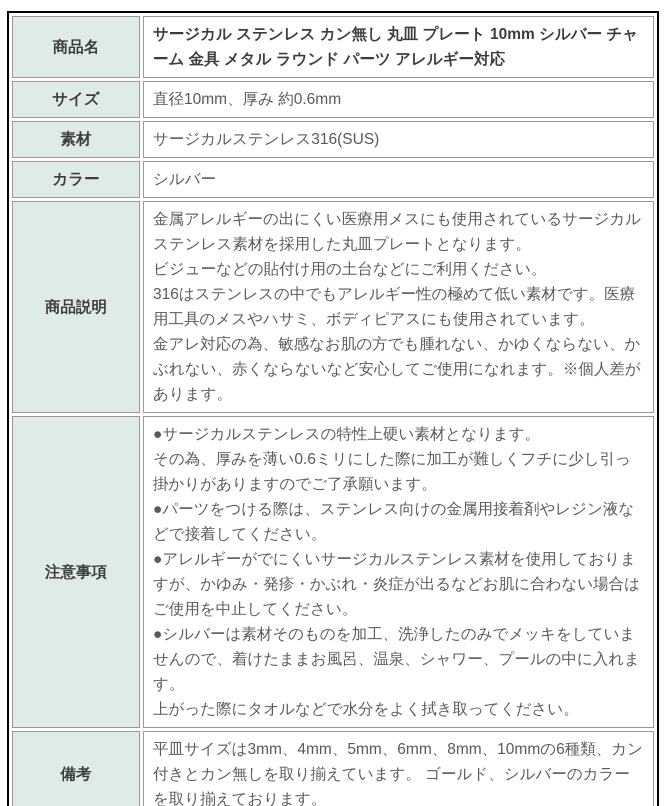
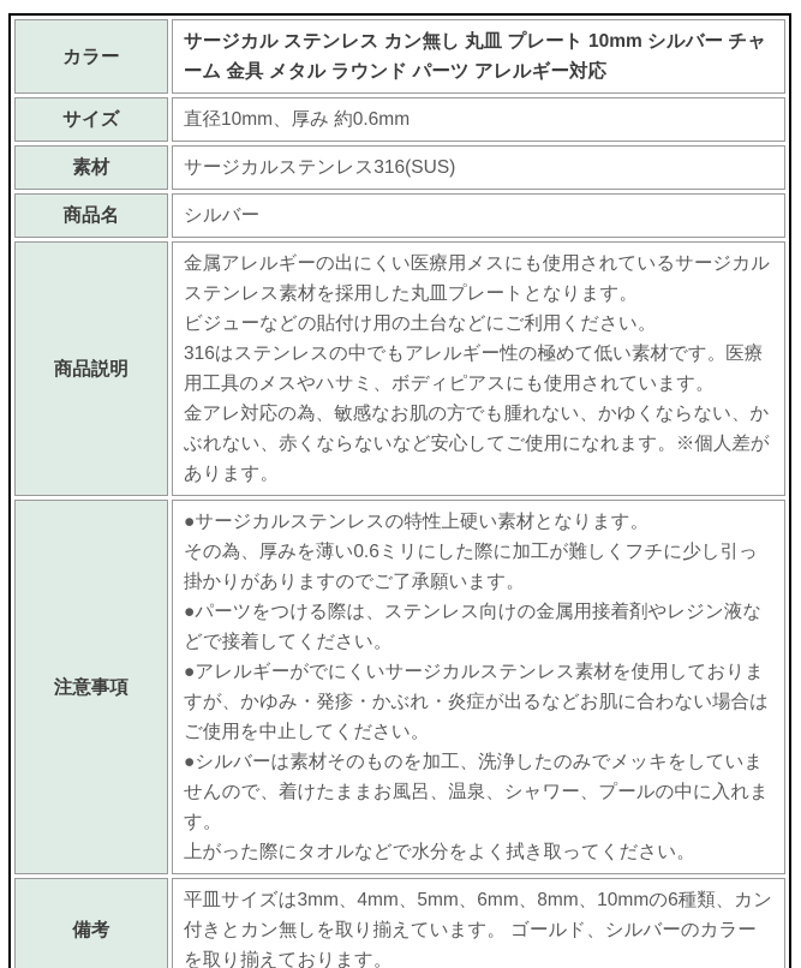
- 商品名	サージカル ステンレス カン無し 丸皿 プレート 10mm シルバー チャーム 金具 メタル ラウンド パーツ アレルギー対応
+ カラー	サージカル ステンレス カン無し 丸皿 プレート 10mm シルバー チャーム 金具 メタル ラウンド パーツ アレルギー対応
  サイズ	直径10mm、厚み 約0.6mm
  素材	サージカルステンレス316(SUS)
- カラー	シルバー
+ 商品名	シルバー
  商品説明	金属アレルギーの出にくい医療用メスにも使用されているサージカルステンレス素材を採用した丸皿プレートとなります。 ビジューなどの貼付け用の土台などにご利用ください。 316はステンレスの中でもアレルギー性の極めて低い素材です。医療用工具のメスやハサミ、ボディピアスにも使用されています。 金アレ対応の為、敏感なお肌の方でも腫れない、かゆくならない、かぶれない、赤くならないなど安心してご使用になれます。※個人差があります。
  注意事項	●サージカルステンレスの特性上硬い素材となります。 その為、厚みを薄い0.6ミリにした際に加工が難しくフチに少し引っ掛かりがありますのでご了承願います。 ●パーツをつける際は、ステンレス向けの金属用接着剤やレジン液などで接着してください。 ●アレルギーがでにくいサージカルステンレス素材を使用しておりますが、かゆみ・発疹・かぶれ・炎症が出るなどお肌に合わない場合はご使用を中止してください。 ●シルバーは素材そのものを加工、洗浄したのみでメッキをしていませんので、着けたままお風呂、温泉、シャワー、プールの中に入れます。 上がった際にタオルなどで水分をよく拭き取ってください。
  備考	平皿サイズは3mm、4mm、5mm、6mm、8mm、10mmの6種類、カン付きとカン無しを取り揃えています。 ゴールド、シルバーのカラーを取り揃えております。
